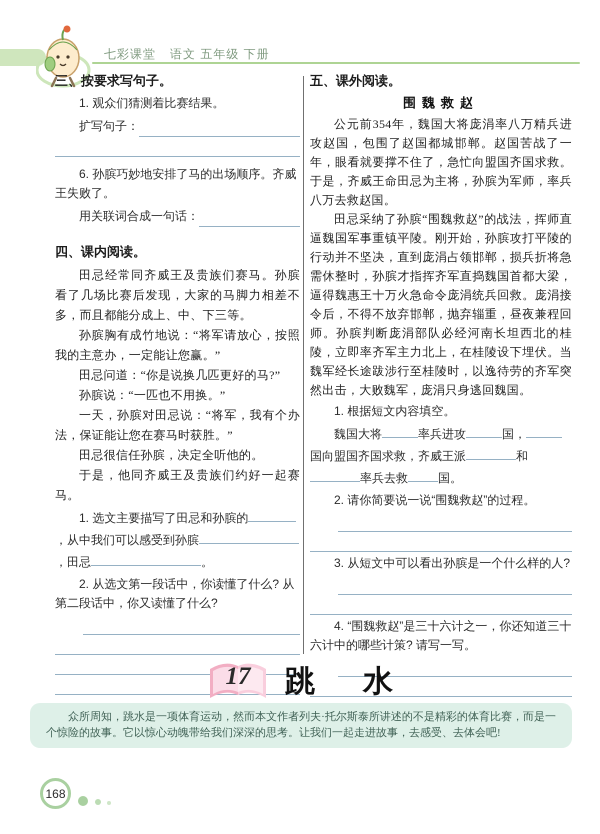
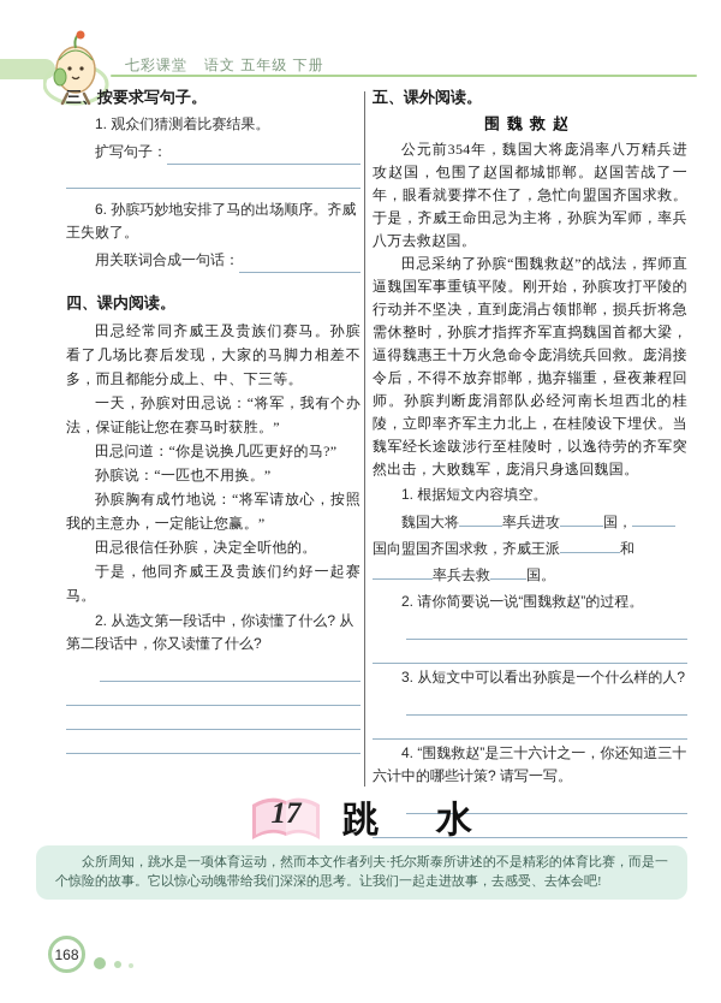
  七彩课堂 语文 五年级 下册
  三、按要求写句子。
  1. 观众们猜测着比赛结果。
  扩写句子：
  6. 孙膑巧妙地安排了马的出场顺序。齐威王失败了。
  用关联词合成一句话：
  四、课内阅读。
  田忌经常同齐威王及贵族们赛马。孙膑看了几场比赛后发现，大家的马脚力相差不多，而且都能分成上、中、下三等。
- 孙膑胸有成竹地说：“将军请放心，按照我的主意办，一定能让您赢。”
+ 一天，孙膑对田忌说：“将军，我有个办法，保证能让您在赛马时获胜。”
  田忌问道：“你是说换几匹更好的马?”
  孙膑说：“一匹也不用换。”
- 一天，孙膑对田忌说：“将军，我有个办法，保证能让您在赛马时获胜。”
+ 孙膑胸有成竹地说：“将军请放心，按照我的主意办，一定能让您赢。”
  田忌很信任孙膑，决定全听他的。
  于是，他同齐威王及贵族们约好一起赛马。
- 1. 选文主要描写了田忌和孙膑的，从中我们可以感受到孙膑，田忌 。
  2. 从选文第一段话中，你读懂了什么? 从第二段话中，你又读懂了什么?
  五、课外阅读。
  围魏救赵
  公元前354年，魏国大将庞涓率八万精兵进攻赵国，包围了赵国都城邯郸。赵国苦战了一年，眼看就要撑不住了，急忙向盟国齐国求救。于是，齐威王命田忌为主将，孙膑为军师，率兵八万去救赵国。
  田忌采纳了孙膑“围魏救赵”的战法，挥师直逼魏国军事重镇平陵。刚开始，孙膑攻打平陵的行动并不坚决，直到庞涓占领邯郸，损兵折将急需休整时，孙膑才指挥齐军直捣魏国首都大梁，逼得魏惠王十万火急命令庞涓统兵回救。庞涓接令后，不得不放弃邯郸，抛弃辎重，昼夜兼程回师。孙膑判断庞涓部队必经河南长坦西北的桂陵，立即率齐军主力北上，在桂陵设下埋伏。当魏军经长途跋涉行至桂陵时，以逸待劳的齐军突然出击，大败魏军，庞涓只身逃回魏国。
  1. 根据短文内容填空。
  魏国大将 率兵进攻 国，国向盟国齐国求救，齐威王派 和率兵去救 国。
  2. 请你简要说一说“围魏救赵”的过程。
  3. 从短文中可以看出孙膑是一个什么样的人?
  4. “围魏救赵”是三十六计之一，你还知道三十六计中的哪些计策? 请写一写。
  17
  跳
  水
  众所周知，跳水是一项体育运动，然而本文作者列夫·托尔斯泰所讲述的不是精彩的体育比赛，而是一个惊险的故事。它以惊心动魄带给我们深深的思考。让我们一起走进故事，去感受、去体会吧!
  168
